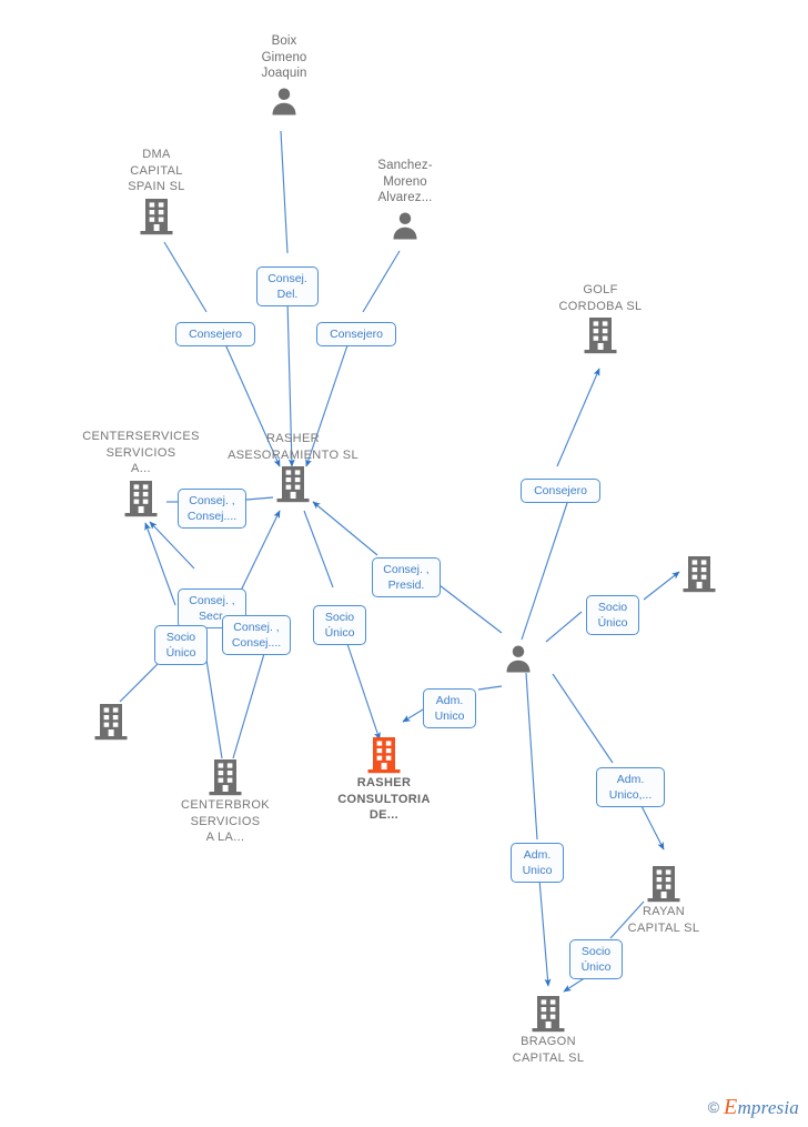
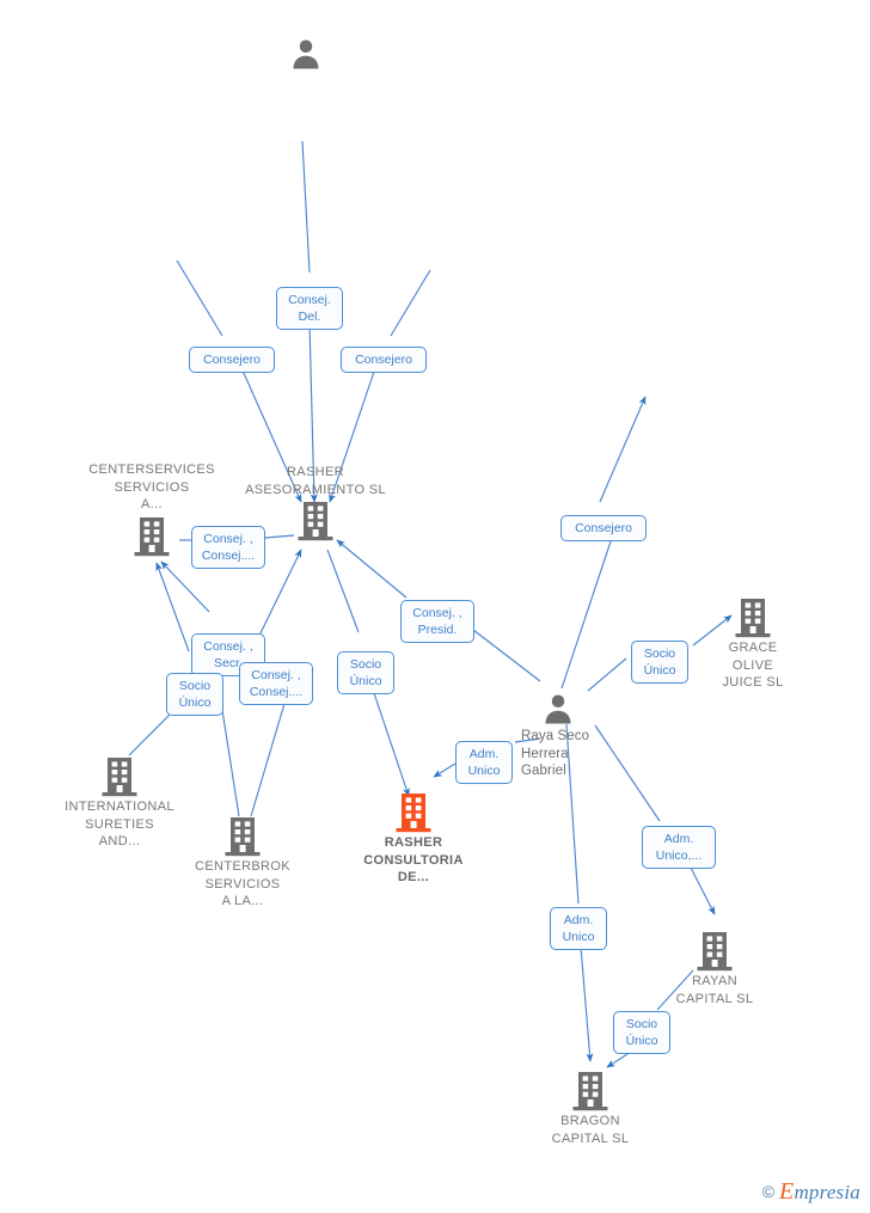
- Boix
- Gimeno
- Joaquin
- DMA
- CAPITAL
- SPAIN SL
- Sanchez-
- Moreno
- Alvarez...
- GOLF
- CORDOBA SL
  CENTERSERVICES
  SERVICIOS
  A...
  RASHER
  ASESORAMIENTO SL
+ GRACE
+ OLIVE
+ JUICE SL
+ Raya Seco
+ Herrera
+ Gabriel
+ INTERNATIONAL
+ SURETIES
+ AND...
  CENTERBROK
  SERVICIOS
  A LA...
  RASHER
  CONSULTORIA
  DE...
  RAYAN
  CAPITAL SL
  BRAGON
  CAPITAL SL
  Consej.
  Del.
  Consejero
  Consejero
  Consejero
  Consej. ,
  Consej....
  Consej. ,
  Presid.
  Socio
  Único
  Consej. ,
  Secr
  Consej. ,
  Consej....
  Socio
  Único
  Socio
  Único
  Adm.
  Unico
  Adm.
  Unico,...
  Adm.
  Unico
  Socio
  Único
  ©
  Empresia
